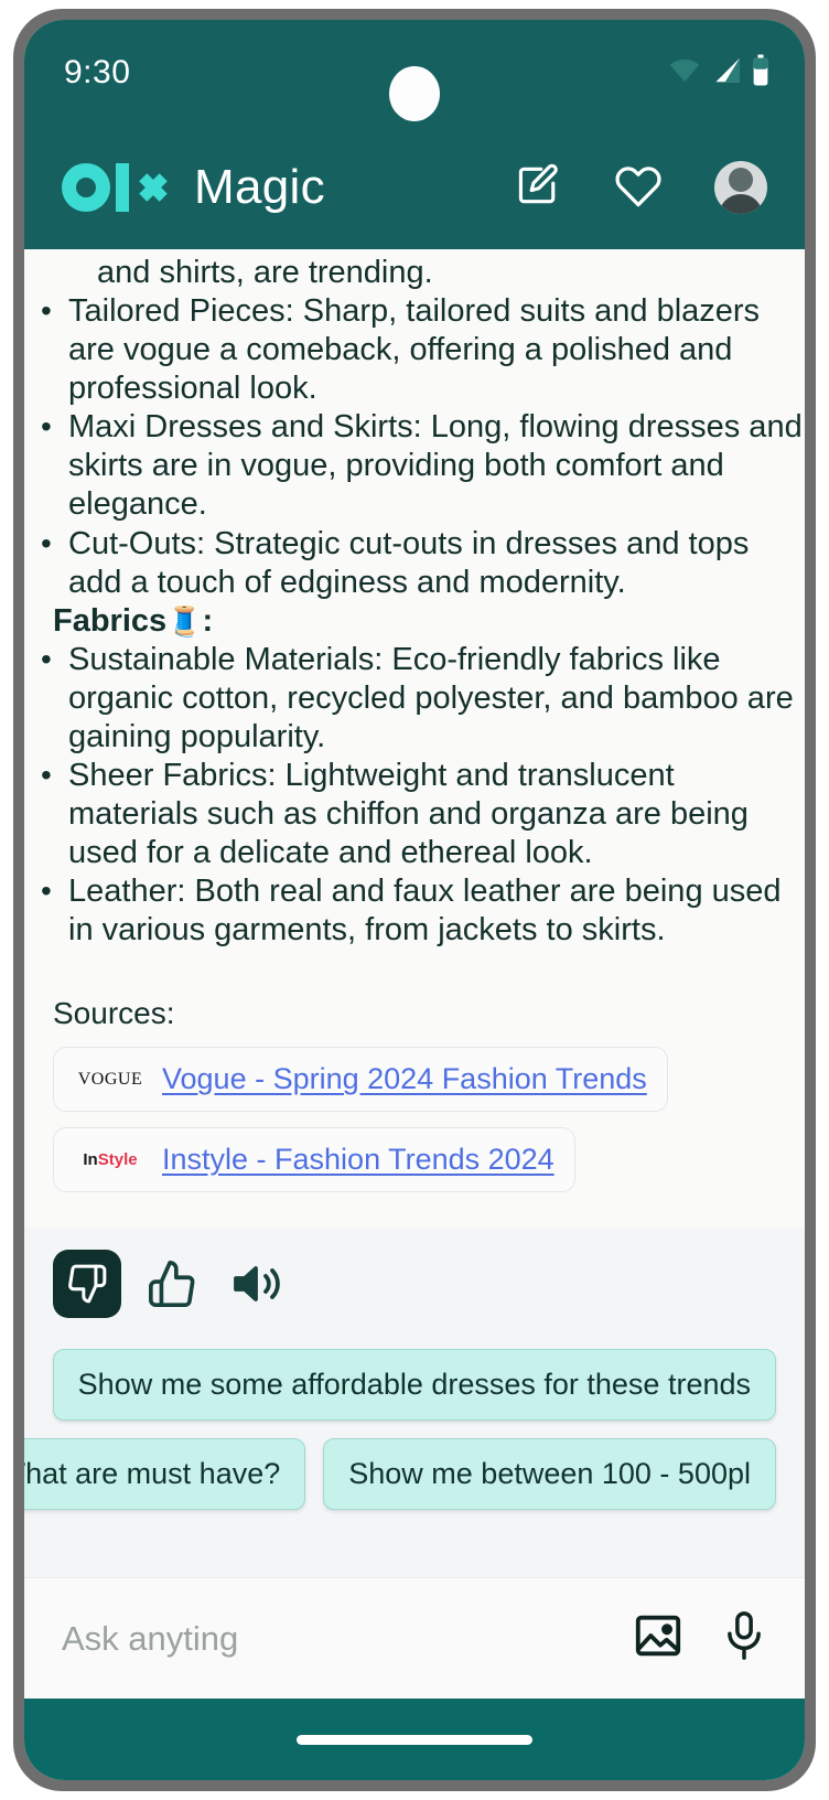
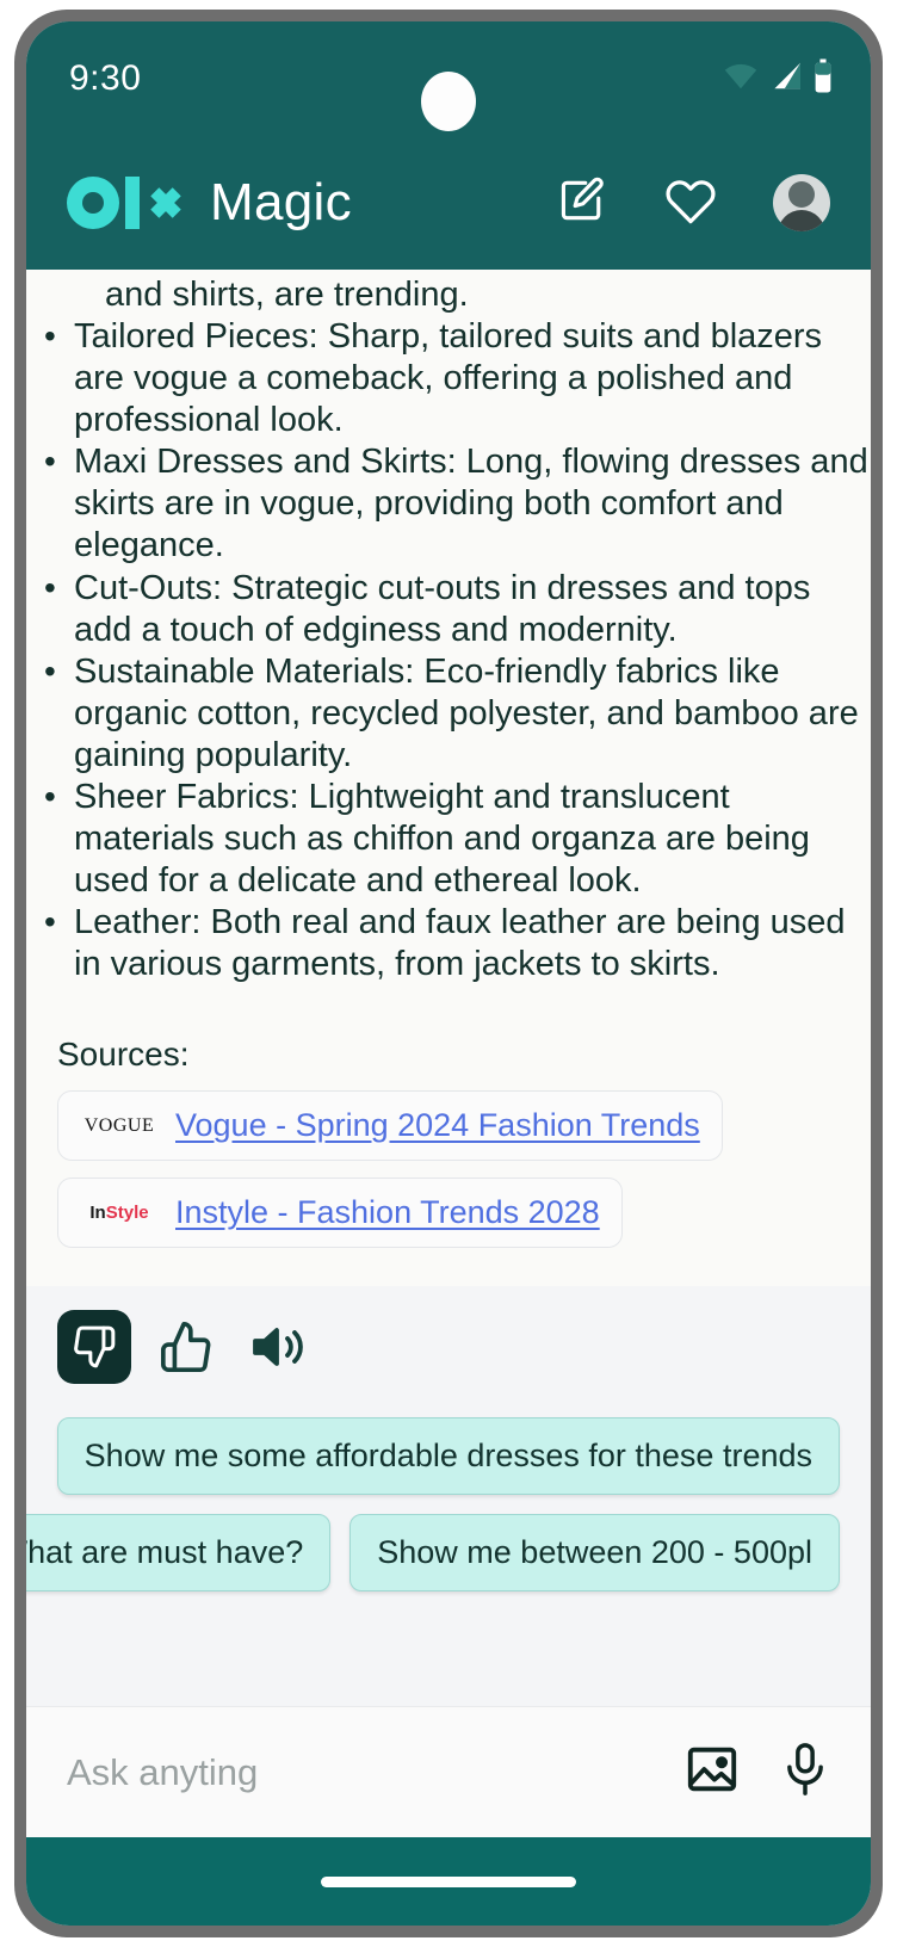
  9:30
  Magic
  and shirts, are trending.
  Tailored Pieces: Sharp, tailored suits and blazers are vogue a comeback, offering a polished and professional look.
  Maxi Dresses and Skirts: Long, flowing dresses and skirts are in vogue, providing both comfort and elegance.
  Cut-Outs: Strategic cut-outs in dresses and tops add a touch of edginess and modernity.
- Fabrics🧵:
  Sustainable Materials: Eco-friendly fabrics like organic cotton, recycled polyester, and bamboo are gaining popularity.
  Sheer Fabrics: Lightweight and translucent materials such as chiffon and organza are being used for a delicate and ethereal look.
  Leather: Both real and faux leather are being used in various garments, from jackets to skirts.
  Sources:
  VOGUE
  Vogue - Spring 2024 Fashion Trends
  InStyle
- Instyle - Fashion Trends 2024
+ Instyle - Fashion Trends 2028
  Show me some affordable dresses for these trends
  hat are must have?
- Show me between 100 - 500pl
+ Show me between 200 - 500pl
  Ask anyting
